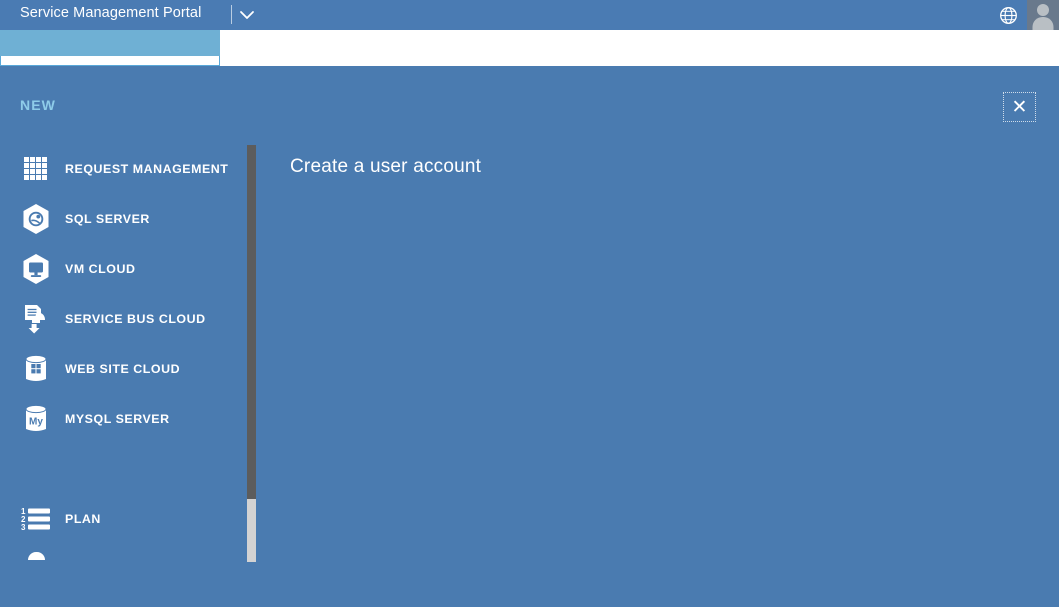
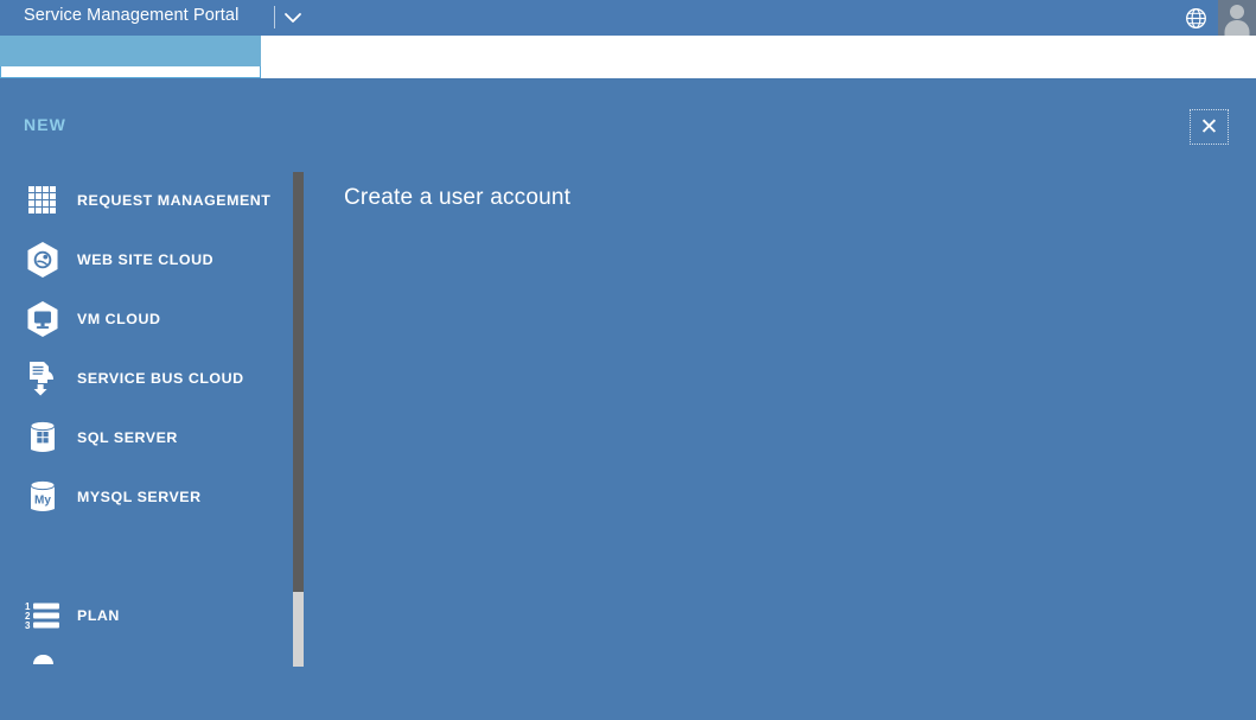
  Service Management Portal
  NEW
  ✕
  REQUEST MANAGEMENT
- SQL SERVER
+ WEB SITE CLOUD
  VM CLOUD
  SERVICE BUS CLOUD
- WEB SITE CLOUD
+ SQL SERVER
  My
  MYSQL SERVER
  1
  2
  3
  PLAN
  Create a user account
